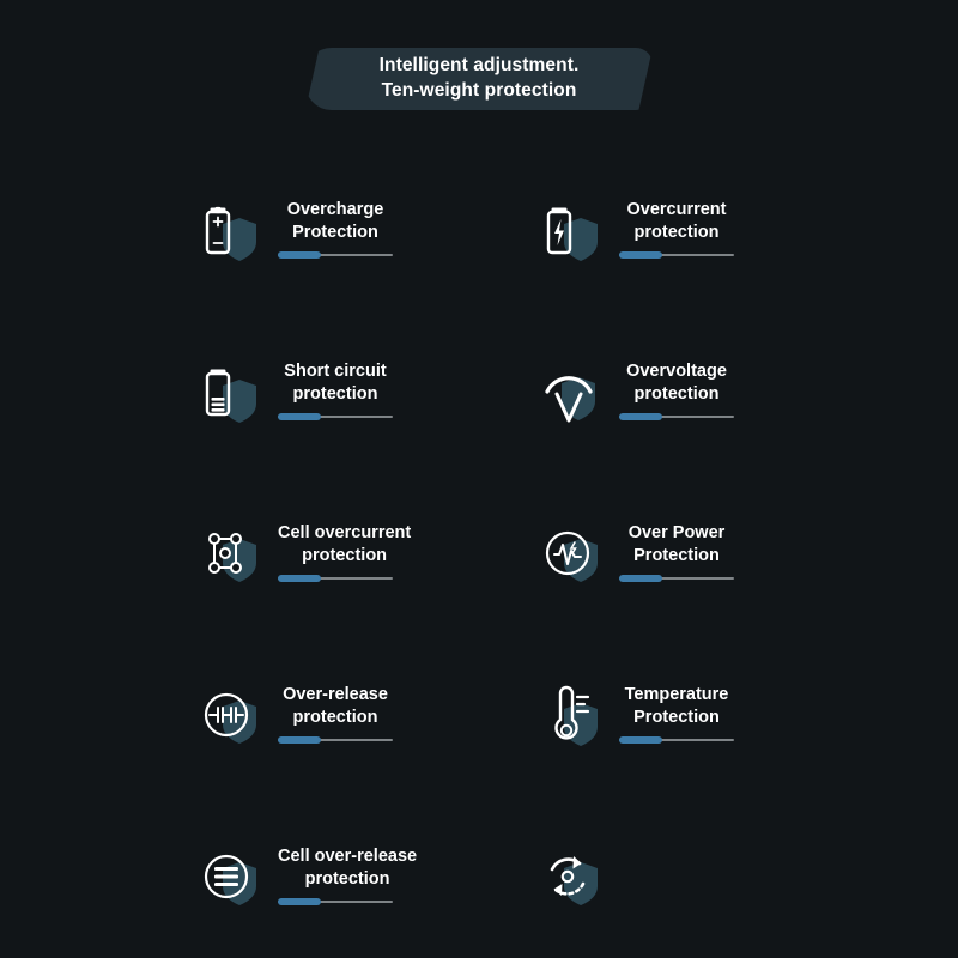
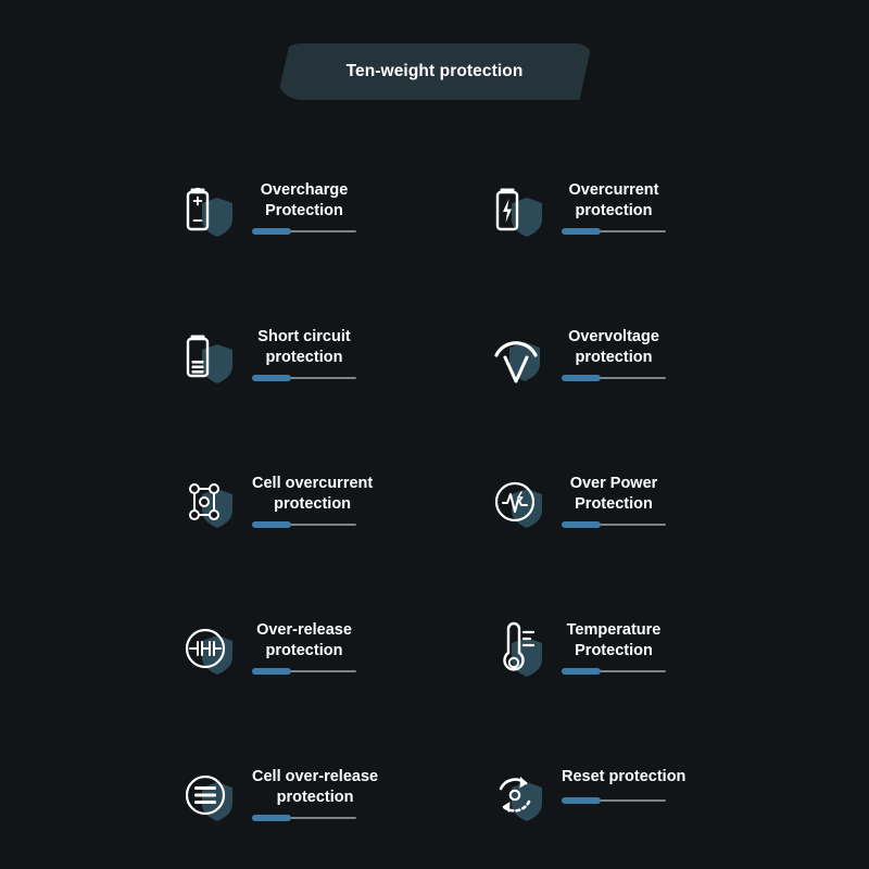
- Intelligent adjustment.
  Ten-weight protection
  Overcharge
  Protection
  Overcurrent
  protection
  Short circuit
  protection
  Overvoltage
  protection
  Cell overcurrent
  protection
  Over Power
  Protection
  Over-release
  protection
  Temperature
  Protection
  Cell over-release
  protection
+ Reset protection
